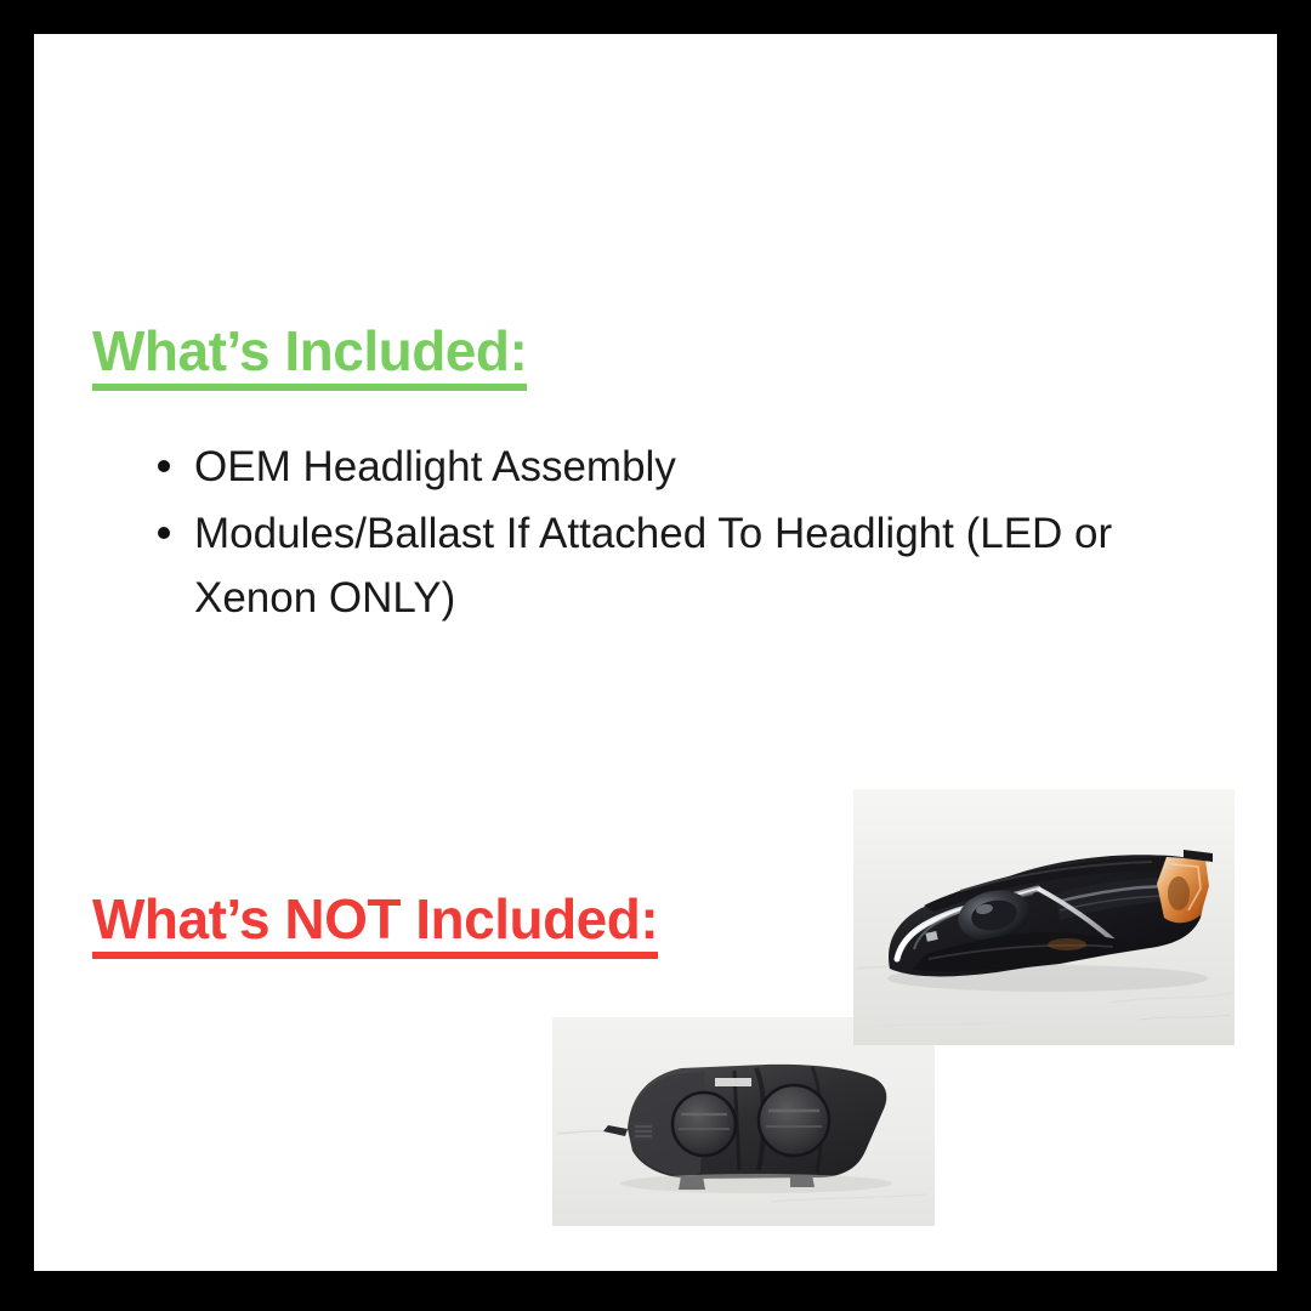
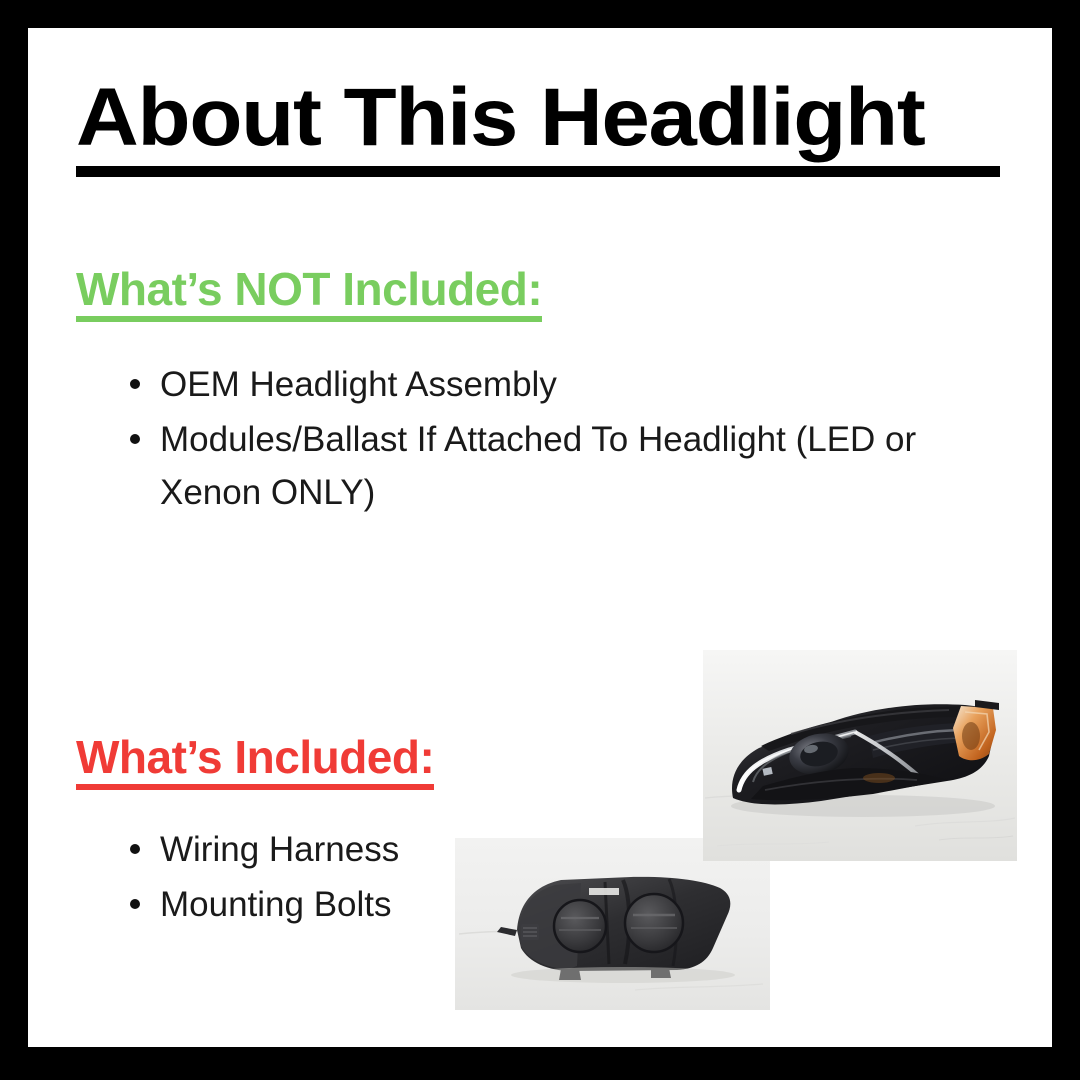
+ About This Headlight
- What’s Included:
+ What’s NOT Included:
  OEM Headlight Assembly
  Modules/Ballast If Attached To Headlight (LED or Xenon ONLY)
- What’s NOT Included:
+ What’s Included:
+ Wiring Harness
+ Mounting Bolts
